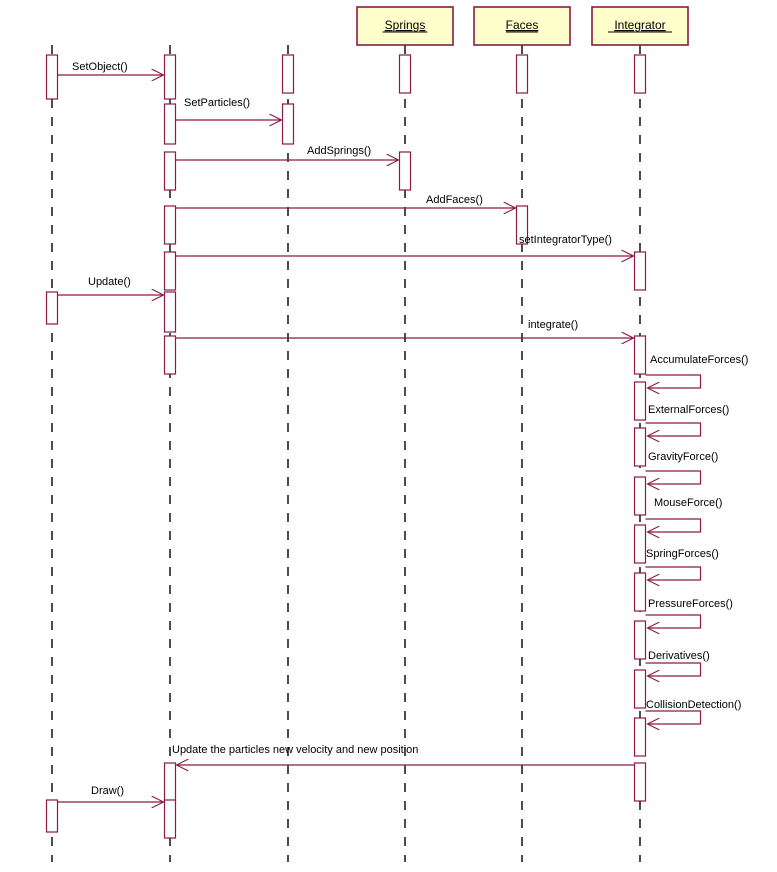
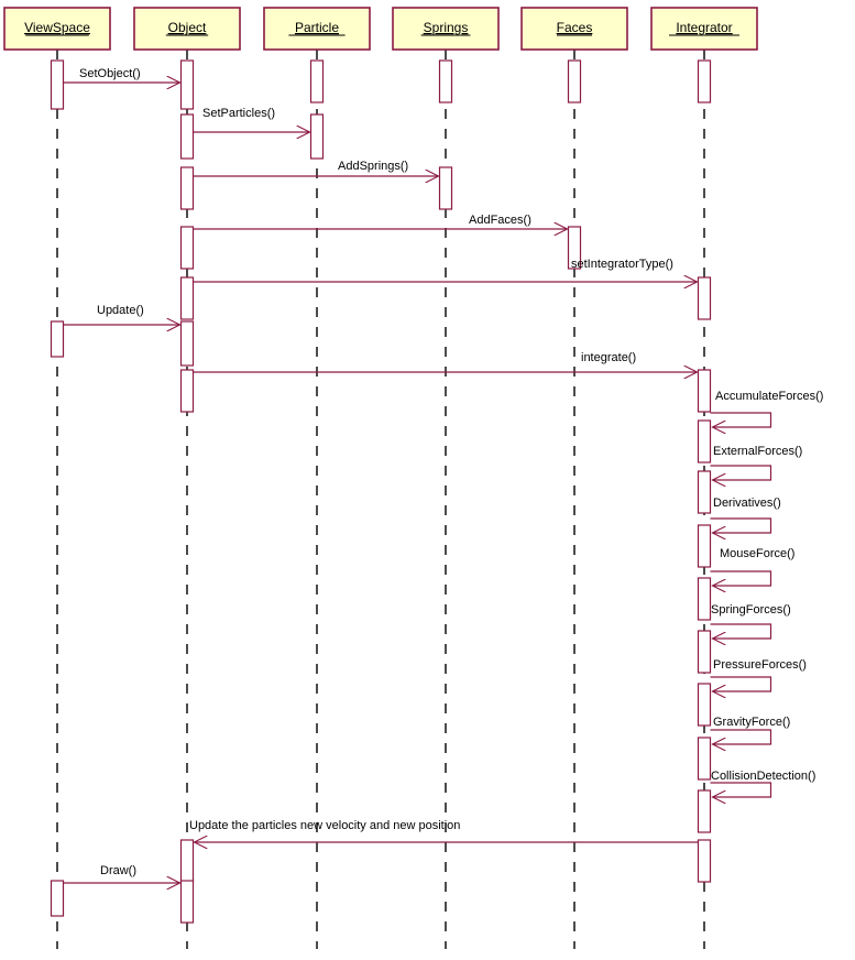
  SetObject()
  SetParticles()
  AddSprings()
  AddFaces()
  setIntegratorType()
  Update()
  integrate()
  Update the particles new velocity and new position
  Draw()
  AccumulateForces()
  ExternalForces()
- GravityForce()
+ Derivatives()
  MouseForce()
  SpringForces()
  PressureForces()
- Derivatives()
+ GravityForce()
  CollisionDetection()
+ ViewSpace
+ Object
+ Particle
  Springs
  Faces
  Integrator
